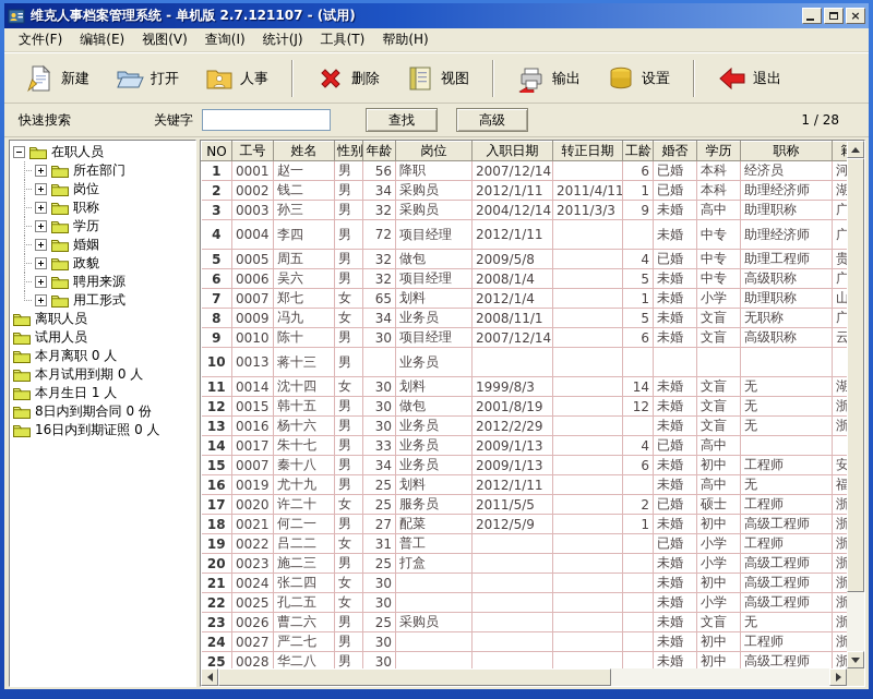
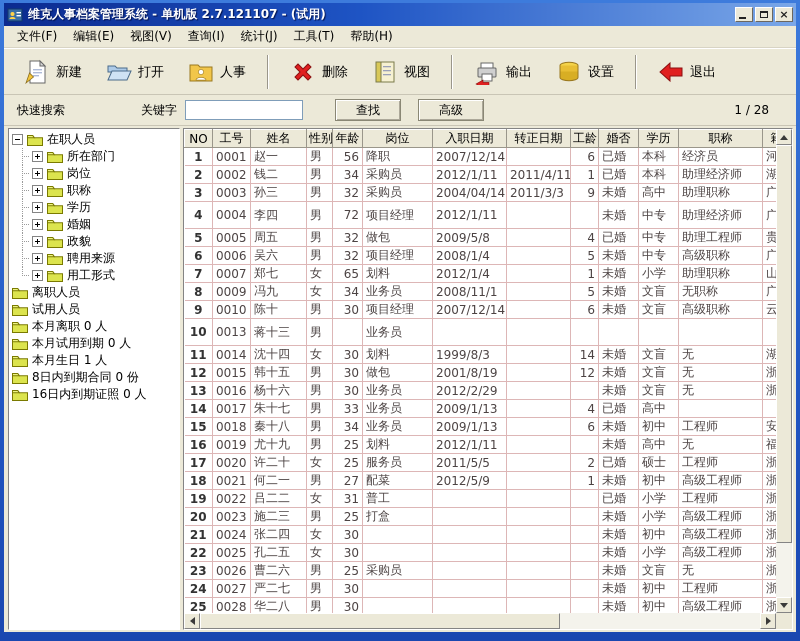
  维克人事档案管理系统 - 单机版 2.7.121107 - (试用)
  ×
  文件(F)
  编辑(E)
  视图(V)
  查询(I)
  统计(J)
  工具(T)
  帮助(H)
  新建
  打开
  人事
  删除
  视图
  输出
  设置
  退出
  快速搜索
  关键字
  查找
  高级
  1 / 28
  在职人员
  所在部门
  岗位
  职称
  学历
  婚姻
  政貌
  聘用来源
  用工形式
  离职人员
  试用人员
  本月离职 0 人
  本月试用到期 0 人
  本月生日 1 人
  8日内到期合同 0 份
  16日内到期证照 0 人
  NO	工号	姓名	性别	年龄	岗位	入职日期	转正日期	工龄	婚否	学历	职称
  1	0001	赵一	男	56	降职	2007/12/14		6	已婚	本科	经济员	河
  2	0002	钱二	男	34	采购员	2012/1/11	2011/4/11	1	已婚	本科	助理经济师	湖
- 3	0003	孙三	男	32	采购员	2004/12/14	2011/3/3	9	未婚	高中	助理职称	广
+ 3	0003	孙三	男	32	采购员	2004/04/14	2011/3/3	9	未婚	高中	助理职称	广
  4	0004	李四	男	72	项目经理	2012/1/11			未婚	中专	助理经济师	广
  5	0005	周五	男	32	做包	2009/5/8		4	已婚	中专	助理工程师	贵
  6	0006	吴六	男	32	项目经理	2008/1/4		5	未婚	中专	高级职称	广
  7	0007	郑七	女	65	划料	2012/1/4		1	未婚	小学	助理职称	山
  8	0009	冯九	女	34	业务员	2008/11/1		5	未婚	文盲	无职称	广
  9	0010	陈十	男	30	项目经理	2007/12/14		6	未婚	文盲	高级职称	云
  10	0013	蒋十三	男		业务员
  11	0014	沈十四	女	30	划料	1999/8/3		14	未婚	文盲	无	湖
  12	0015	韩十五	男	30	做包	2001/8/19		12	未婚	文盲	无	浙
  13	0016	杨十六	男	30	业务员	2012/2/29			未婚	文盲	无	浙
  14	0017	朱十七	男	33	业务员	2009/1/13		4	已婚	高中
- 15	0007	秦十八	男	34	业务员	2009/1/13		6	未婚	初中	工程师	安
+ 15	0018	秦十八	男	34	业务员	2009/1/13		6	未婚	初中	工程师	安
  16	0019	尤十九	男	25	划料	2012/1/11			未婚	高中	无	福
  17	0020	许二十	女	25	服务员	2011/5/5		2	已婚	硕士	工程师	浙
  18	0021	何二一	男	27	配菜	2012/5/9		1	未婚	初中	高级工程师	浙
  19	0022	吕二二	女	31	普工				已婚	小学	工程师	浙
  20	0023	施二三	男	25	打盒				未婚	小学	高级工程师	浙
  21	0024	张二四	女	30					未婚	初中	高级工程师	浙
  22	0025	孔二五	女	30					未婚	小学	高级工程师	浙
  23	0026	曹二六	男	25	采购员				未婚	文盲	无	浙
  24	0027	严二七	男	30					未婚	初中	工程师	浙
  25	0028	华二八	男	30					未婚	初中	高级工程师	浙
